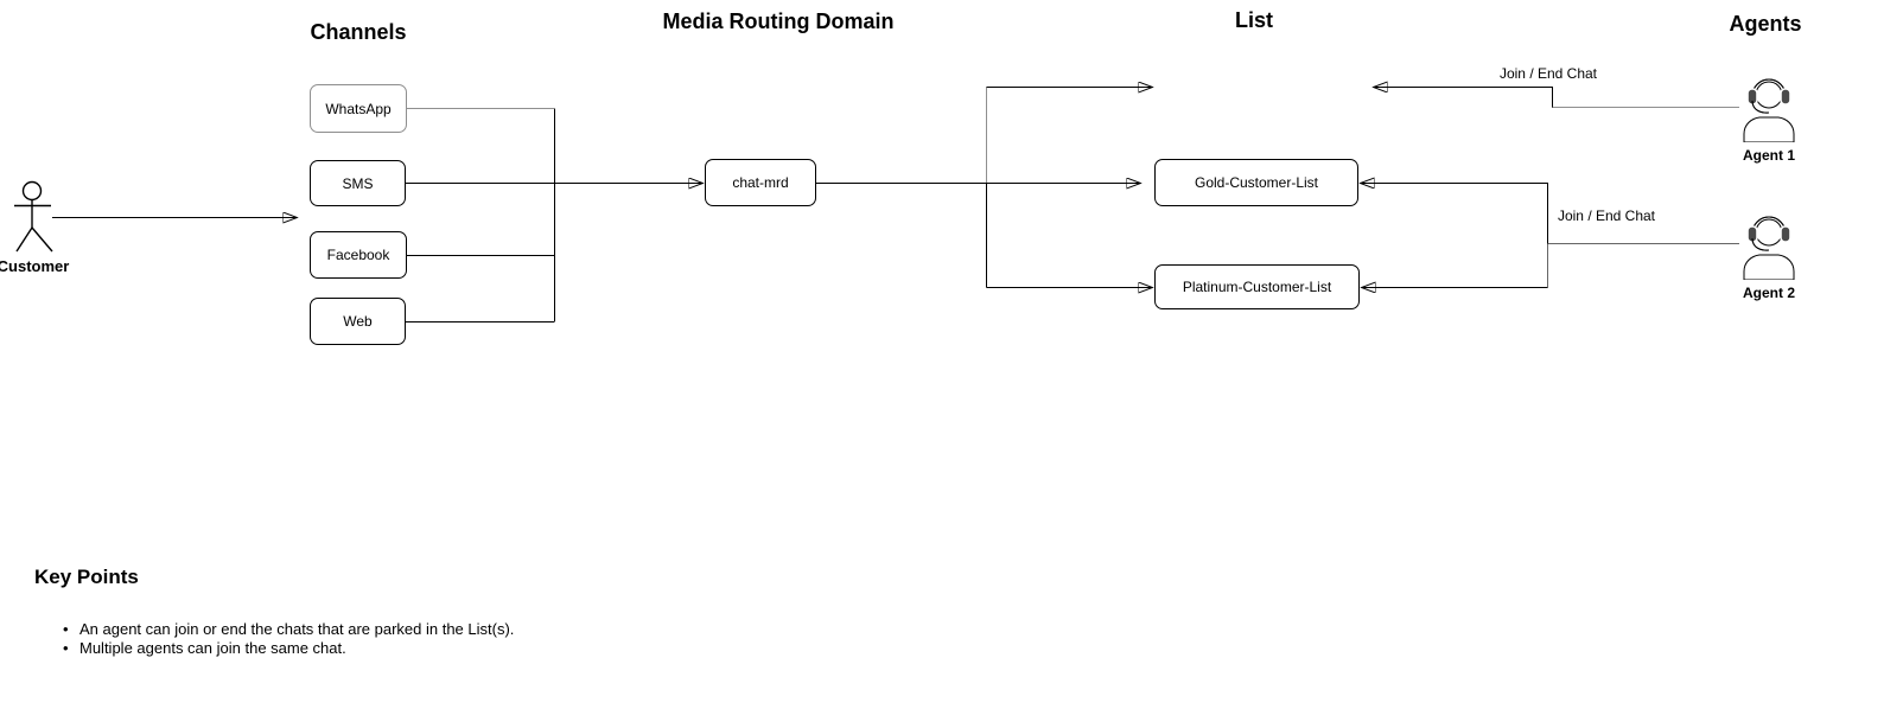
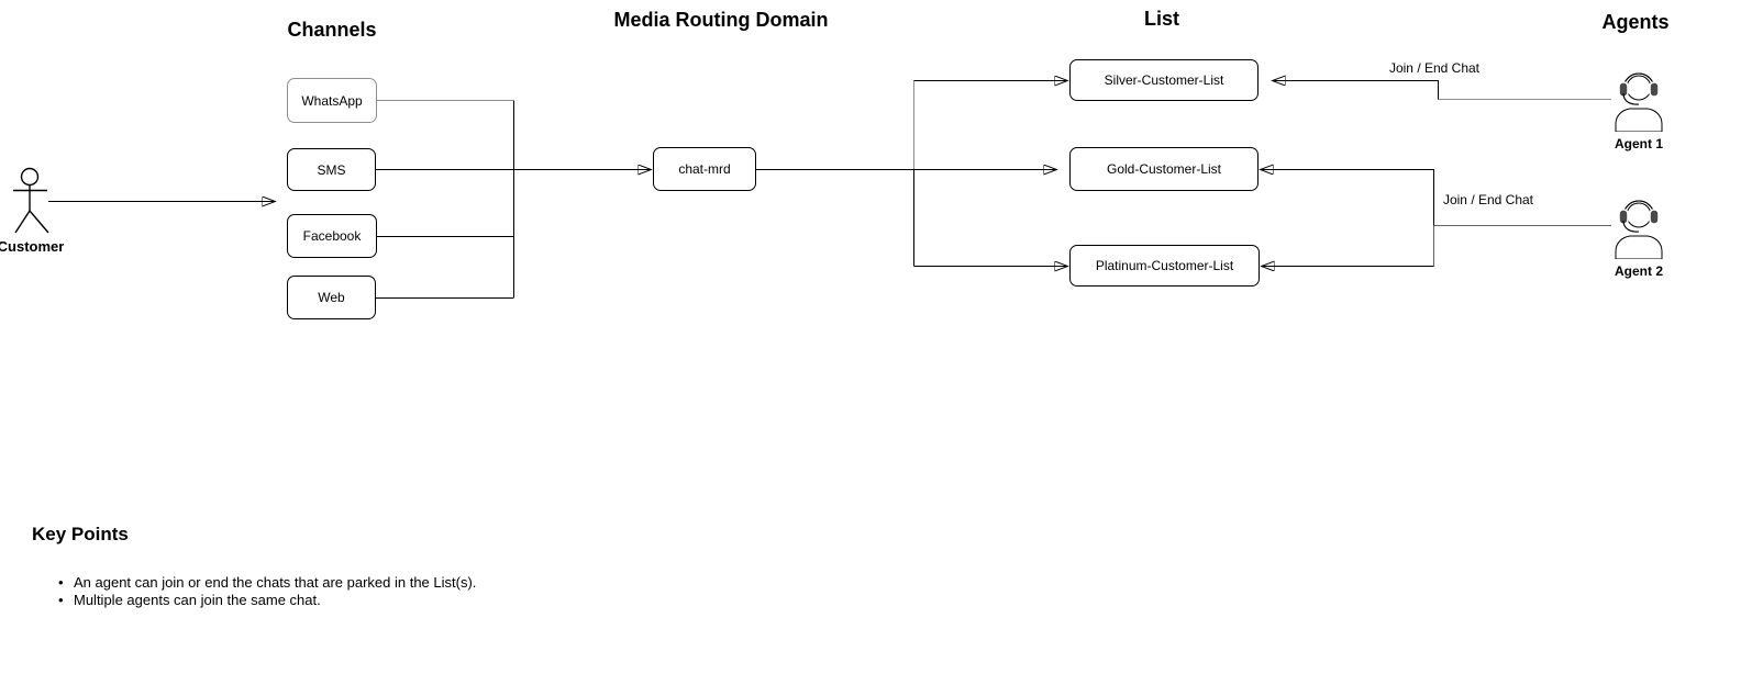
  Channels
  Media Routing Domain
  List
  Agents
  Customer
  WhatsApp
  SMS
  Facebook
  Web
  chat-mrd
+ Silver-Customer-List
  Gold-Customer-List
  Platinum-Customer-List
  Join / End Chat
  Join / End Chat
  Agent 1
  Agent 2
  Key Points
  An agent can join or end the chats that are parked in the List(s).
  Multiple agents can join the same chat.
